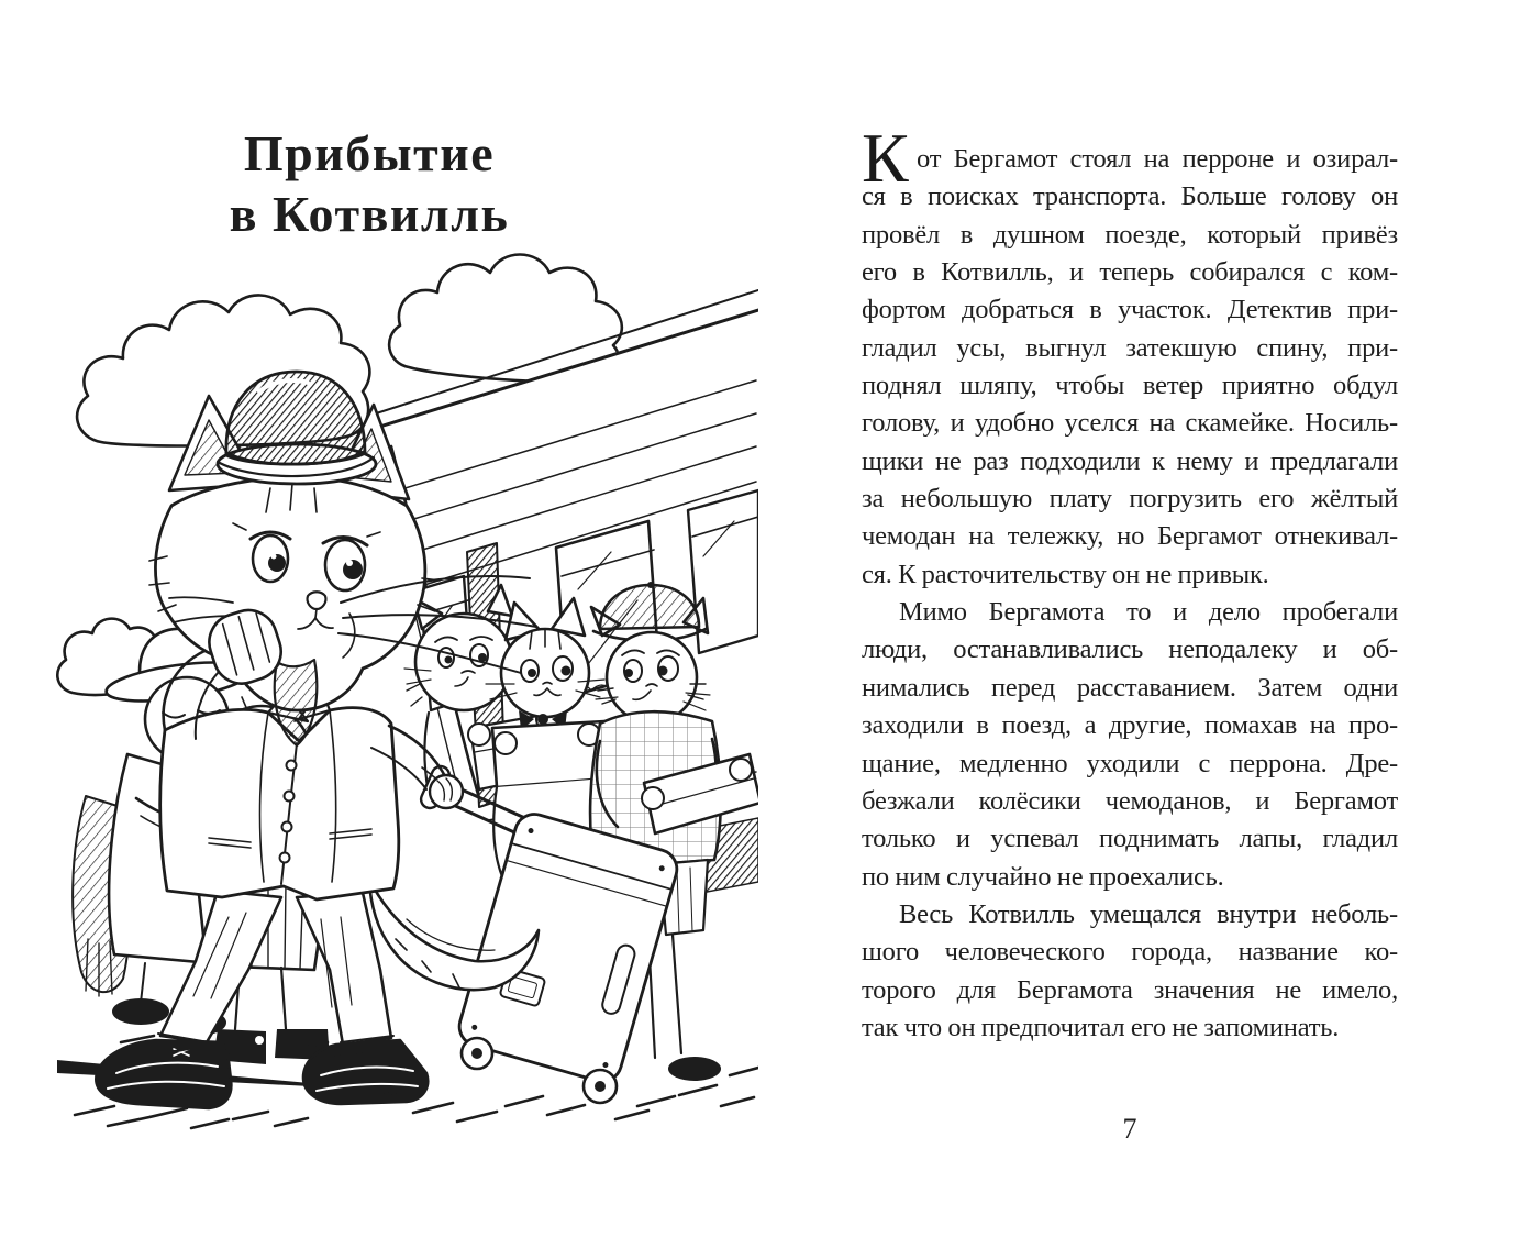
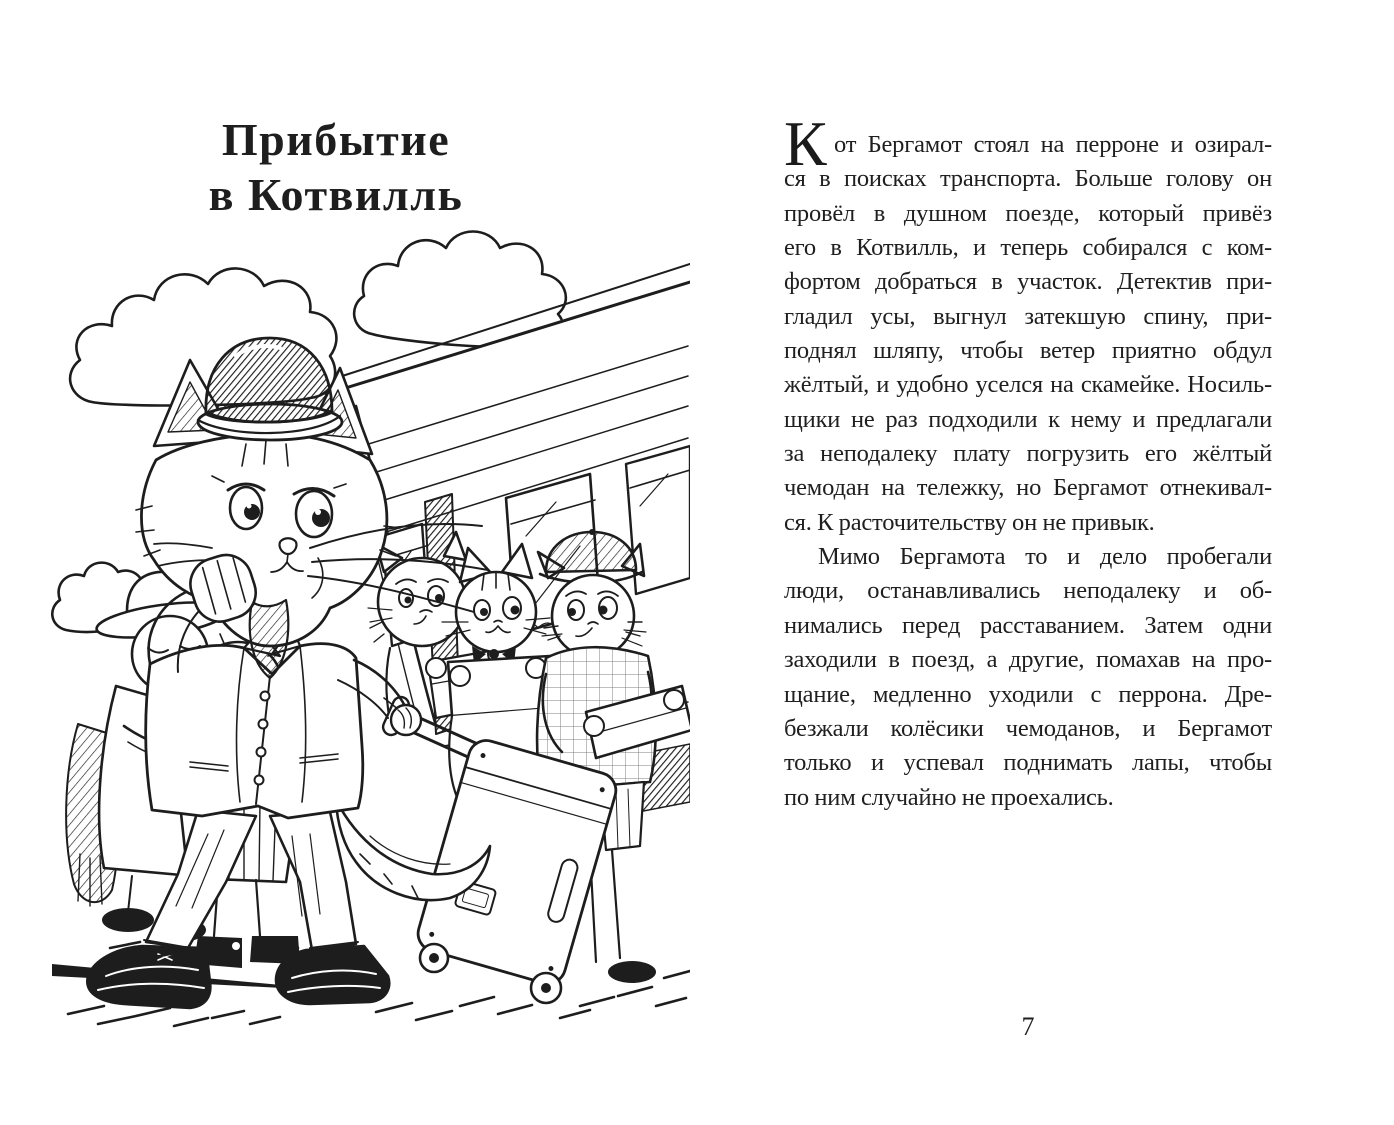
  Прибытие
  в Котвилль
  К
  от Бергамот стоял на перроне и озирал-
  ся в поисках транспорта. Больше голову он
  провёл в душном поезде, который привёз
  его в Котвилль, и теперь собирался с ком-
  фортом добраться в участок. Детектив при-
  гладил усы, выгнул затекшую спину, при-
  поднял шляпу, чтобы ветер приятно обдул
- голову, и удобно уселся на скамейке. Носиль-
+ жёлтый, и удобно уселся на скамейке. Носиль-
  щики не раз подходили к нему и предлагали
- за небольшую плату погрузить его жёлтый
+ за неподалеку плату погрузить его жёлтый
  чемодан на тележку, но Бергамот отнекивал-
  ся. К расточительству он не привык.
  Мимо Бергамота то и дело пробегали
  люди, останавливались неподалеку и об-
  нимались перед расставанием. Затем одни
  заходили в поезд, а другие, помахав на про-
  щание, медленно уходили с перрона. Дре-
  безжали колёсики чемоданов, и Бергамот
- только и успевал поднимать лапы, гладил
+ только и успевал поднимать лапы, чтобы
  по ним случайно не проехались.
- Весь Котвилль умещался внутри неболь-
- шого человеческого города, название ко-
- торого для Бергамота значения не имело,
- так что он предпочитал его не запоминать.
  7
